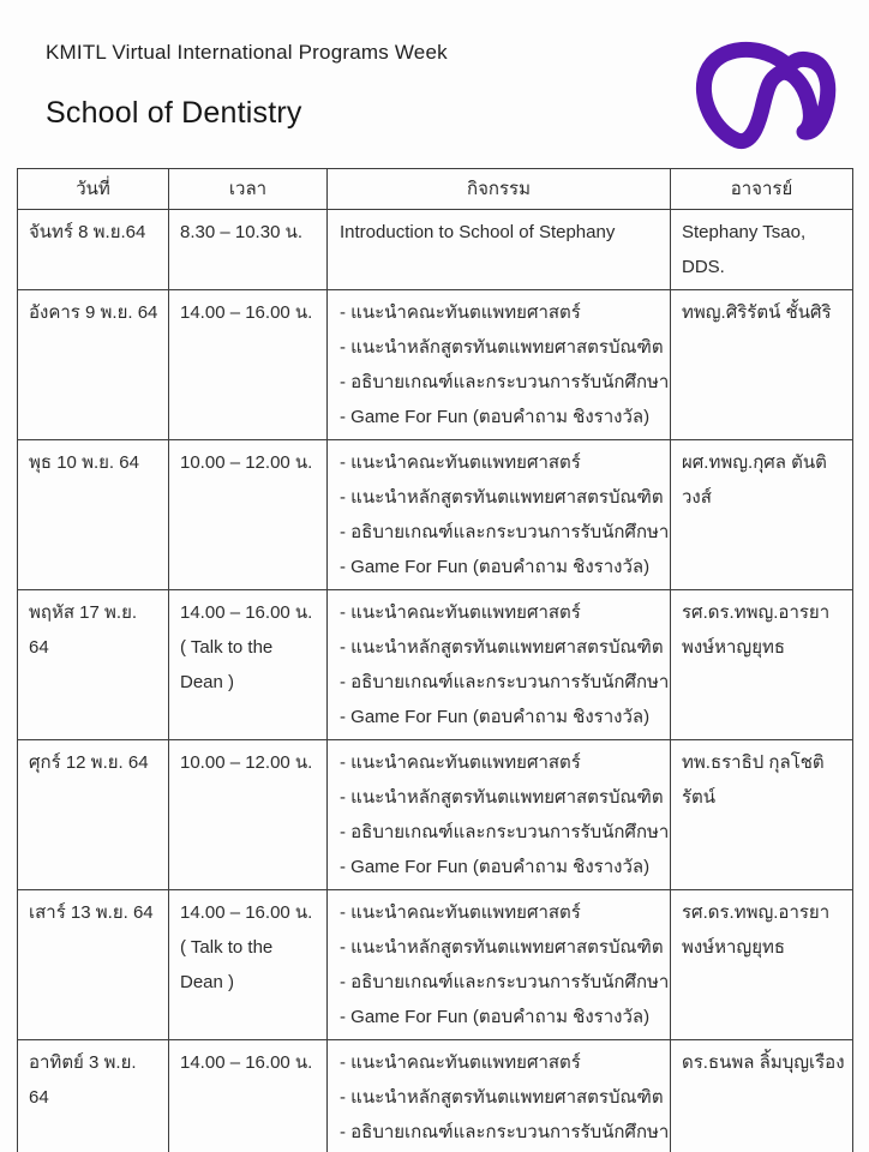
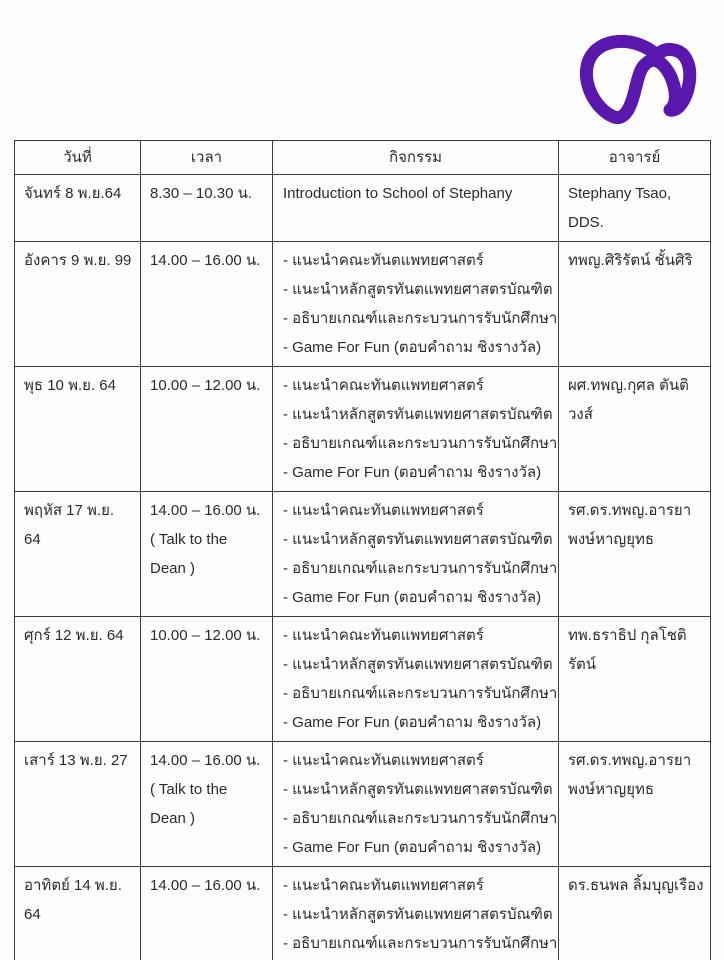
- KMITL Virtual International Programs Week
- School of Dentistry
  วันที่	เวลา	กิจกรรม	อาจารย์
  จันทร์ 8 พ.ย.64	8.30 – 10.30 น.	Introduction to School of Stephany	Stephany Tsao, DDS.
- อังคาร 9 พ.ย. 64	14.00 – 16.00 น.	- แนะนำคณะทันตแพทยศาสตร์ - แนะนำหลักสูตรทันตแพทยศาสตรบัณฑิต - อธิบายเกณฑ์และกระบวนการรับนักศึกษา - Game For Fun (ตอบคำถาม ชิงรางวัล)	ทพญ.ศิริรัตน์ ชั้นศิริ
+ อังคาร 9 พ.ย. 99	14.00 – 16.00 น.	- แนะนำคณะทันตแพทยศาสตร์ - แนะนำหลักสูตรทันตแพทยศาสตรบัณฑิต - อธิบายเกณฑ์และกระบวนการรับนักศึกษา - Game For Fun (ตอบคำถาม ชิงรางวัล)	ทพญ.ศิริรัตน์ ชั้นศิริ
  พุธ 10 พ.ย. 64	10.00 – 12.00 น.	- แนะนำคณะทันตแพทยศาสตร์ - แนะนำหลักสูตรทันตแพทยศาสตรบัณฑิต - อธิบายเกณฑ์และกระบวนการรับนักศึกษา - Game For Fun (ตอบคำถาม ชิงรางวัล)	ผศ.ทพญ.กุศล ตันติวงส์
  พฤหัส 17 พ.ย. 64	14.00 – 16.00 น. ( Talk to the Dean )	- แนะนำคณะทันตแพทยศาสตร์ - แนะนำหลักสูตรทันตแพทยศาสตรบัณฑิต - อธิบายเกณฑ์และกระบวนการรับนักศึกษา - Game For Fun (ตอบคำถาม ชิงรางวัล)	รศ.ดร.ทพญ.อารยา พงษ์หาญยุทธ
  ศุกร์ 12 พ.ย. 64	10.00 – 12.00 น.	- แนะนำคณะทันตแพทยศาสตร์ - แนะนำหลักสูตรทันตแพทยศาสตรบัณฑิต - อธิบายเกณฑ์และกระบวนการรับนักศึกษา - Game For Fun (ตอบคำถาม ชิงรางวัล)	ทพ.ธราธิป กุลโชติรัตน์
- เสาร์ 13 พ.ย. 64	14.00 – 16.00 น. ( Talk to the Dean )	- แนะนำคณะทันตแพทยศาสตร์ - แนะนำหลักสูตรทันตแพทยศาสตรบัณฑิต - อธิบายเกณฑ์และกระบวนการรับนักศึกษา - Game For Fun (ตอบคำถาม ชิงรางวัล)	รศ.ดร.ทพญ.อารยา พงษ์หาญยุทธ
+ เสาร์ 13 พ.ย. 27	14.00 – 16.00 น. ( Talk to the Dean )	- แนะนำคณะทันตแพทยศาสตร์ - แนะนำหลักสูตรทันตแพทยศาสตรบัณฑิต - อธิบายเกณฑ์และกระบวนการรับนักศึกษา - Game For Fun (ตอบคำถาม ชิงรางวัล)	รศ.ดร.ทพญ.อารยา พงษ์หาญยุทธ
- อาทิตย์ 3 พ.ย. 64	14.00 – 16.00 น.	- แนะนำคณะทันตแพทยศาสตร์ - แนะนำหลักสูตรทันตแพทยศาสตรบัณฑิต - อธิบายเกณฑ์และกระบวนการรับนักศึกษา	ดร.ธนพล ลิ้มบุญเรือง
+ อาทิตย์ 14 พ.ย. 64	14.00 – 16.00 น.	- แนะนำคณะทันตแพทยศาสตร์ - แนะนำหลักสูตรทันตแพทยศาสตรบัณฑิต - อธิบายเกณฑ์และกระบวนการรับนักศึกษา	ดร.ธนพล ลิ้มบุญเรือง
